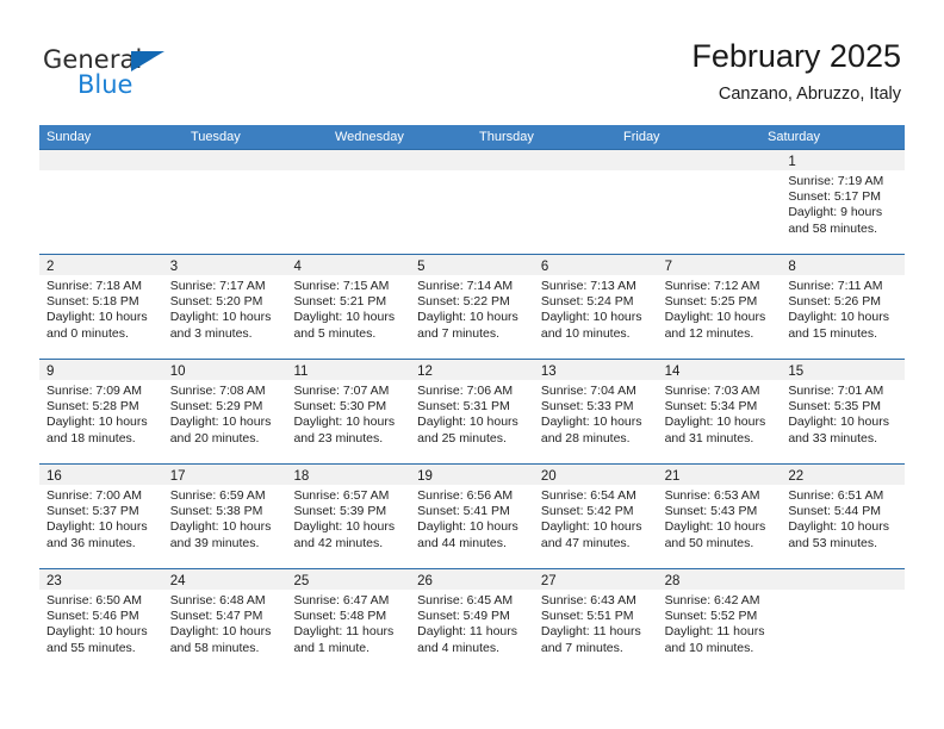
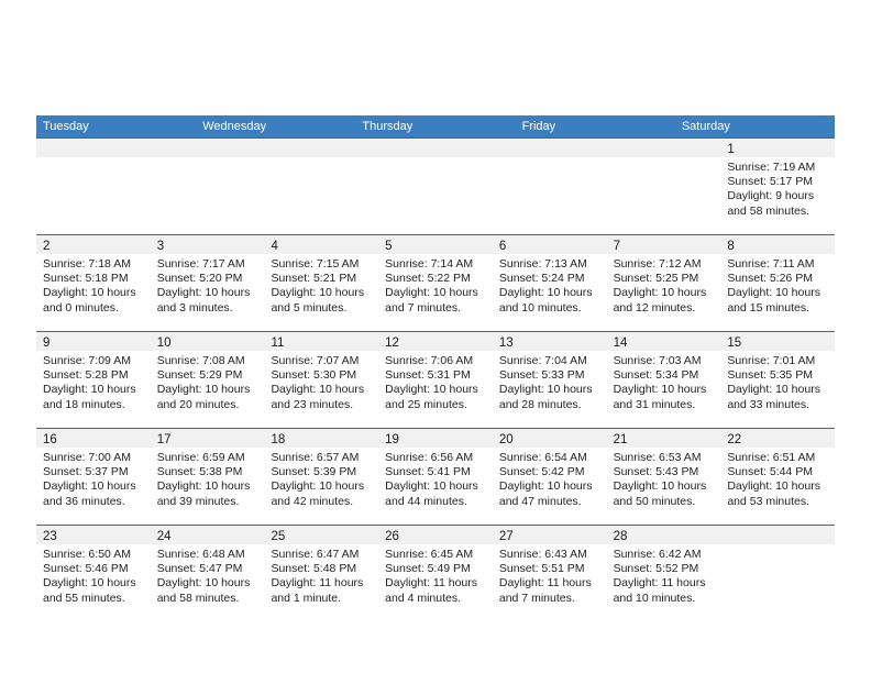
- General
- Blue
- February 2025
- Canzano, Abruzzo, Italy
- Sunday
  Tuesday
  Wednesday
  Thursday
  Friday
  Saturday
  1
  Sunrise: 7:19 AM
  Sunset: 5:17 PM
  Daylight: 9 hours
  and 58 minutes.
  2
  Sunrise: 7:18 AM
  Sunset: 5:18 PM
  Daylight: 10 hours
  and 0 minutes.
  3
  Sunrise: 7:17 AM
  Sunset: 5:20 PM
  Daylight: 10 hours
  and 3 minutes.
  4
  Sunrise: 7:15 AM
  Sunset: 5:21 PM
  Daylight: 10 hours
  and 5 minutes.
  5
  Sunrise: 7:14 AM
  Sunset: 5:22 PM
  Daylight: 10 hours
  and 7 minutes.
  6
  Sunrise: 7:13 AM
  Sunset: 5:24 PM
  Daylight: 10 hours
  and 10 minutes.
  7
  Sunrise: 7:12 AM
  Sunset: 5:25 PM
  Daylight: 10 hours
  and 12 minutes.
  8
  Sunrise: 7:11 AM
  Sunset: 5:26 PM
  Daylight: 10 hours
  and 15 minutes.
  9
  Sunrise: 7:09 AM
  Sunset: 5:28 PM
  Daylight: 10 hours
  and 18 minutes.
  10
  Sunrise: 7:08 AM
  Sunset: 5:29 PM
  Daylight: 10 hours
  and 20 minutes.
  11
  Sunrise: 7:07 AM
  Sunset: 5:30 PM
  Daylight: 10 hours
  and 23 minutes.
  12
  Sunrise: 7:06 AM
  Sunset: 5:31 PM
  Daylight: 10 hours
  and 25 minutes.
  13
  Sunrise: 7:04 AM
  Sunset: 5:33 PM
  Daylight: 10 hours
  and 28 minutes.
  14
  Sunrise: 7:03 AM
  Sunset: 5:34 PM
  Daylight: 10 hours
  and 31 minutes.
  15
  Sunrise: 7:01 AM
  Sunset: 5:35 PM
  Daylight: 10 hours
  and 33 minutes.
  16
  Sunrise: 7:00 AM
  Sunset: 5:37 PM
  Daylight: 10 hours
  and 36 minutes.
  17
  Sunrise: 6:59 AM
  Sunset: 5:38 PM
  Daylight: 10 hours
  and 39 minutes.
  18
  Sunrise: 6:57 AM
  Sunset: 5:39 PM
  Daylight: 10 hours
  and 42 minutes.
  19
  Sunrise: 6:56 AM
  Sunset: 5:41 PM
  Daylight: 10 hours
  and 44 minutes.
  20
  Sunrise: 6:54 AM
  Sunset: 5:42 PM
  Daylight: 10 hours
  and 47 minutes.
  21
  Sunrise: 6:53 AM
  Sunset: 5:43 PM
  Daylight: 10 hours
  and 50 minutes.
  22
  Sunrise: 6:51 AM
  Sunset: 5:44 PM
  Daylight: 10 hours
  and 53 minutes.
  23
  Sunrise: 6:50 AM
  Sunset: 5:46 PM
  Daylight: 10 hours
  and 55 minutes.
  24
  Sunrise: 6:48 AM
  Sunset: 5:47 PM
  Daylight: 10 hours
  and 58 minutes.
  25
  Sunrise: 6:47 AM
  Sunset: 5:48 PM
  Daylight: 11 hours
  and 1 minute.
  26
  Sunrise: 6:45 AM
  Sunset: 5:49 PM
  Daylight: 11 hours
  and 4 minutes.
  27
  Sunrise: 6:43 AM
  Sunset: 5:51 PM
  Daylight: 11 hours
  and 7 minutes.
  28
  Sunrise: 6:42 AM
  Sunset: 5:52 PM
  Daylight: 11 hours
  and 10 minutes.
